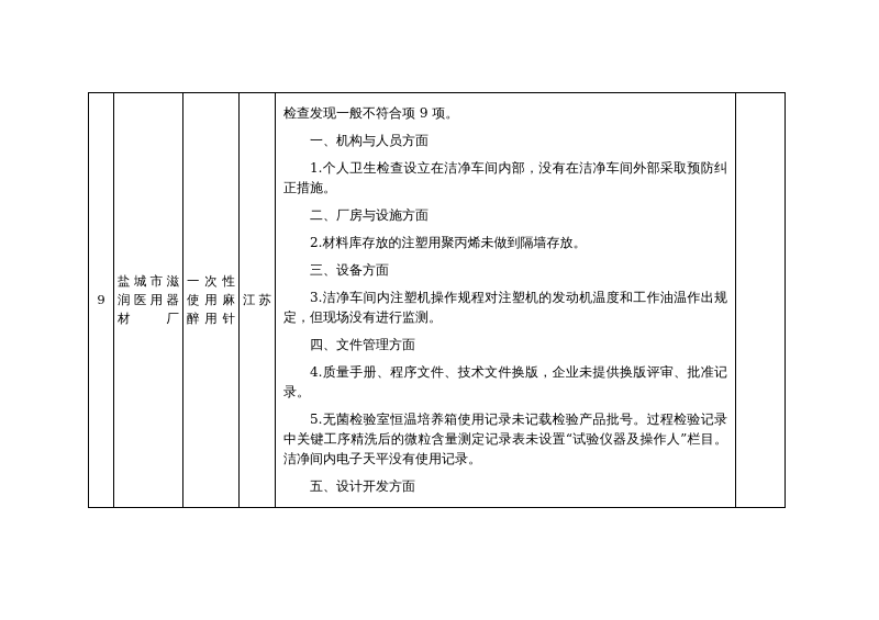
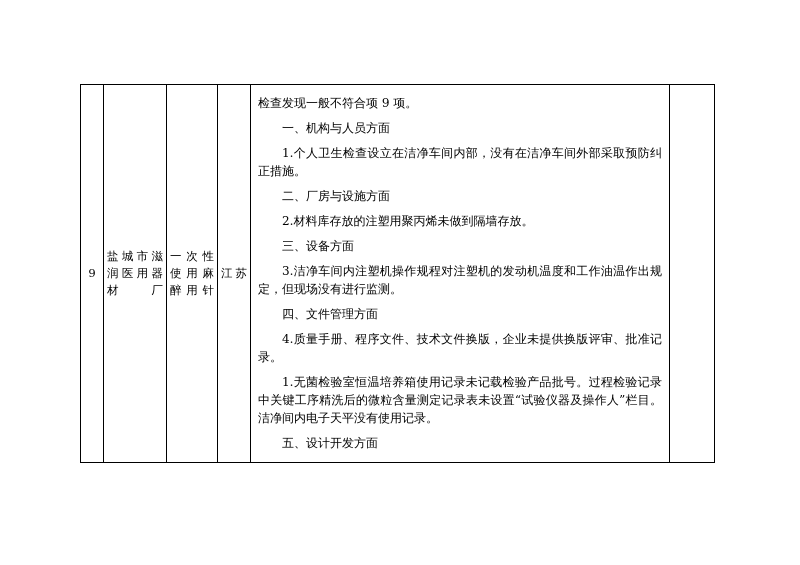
- 9	盐城市滋润医用器材厂	一次性使用麻醉用针	江苏	检查发现一般不符合项 9 项。 一、机构与人员方面 1.个人卫生检查设立在洁净车间内部，没有在洁净车间外部采取预防纠正措施。 二、厂房与设施方面 2.材料库存放的注塑用聚丙烯未做到隔墙存放。 三、设备方面 3.洁净车间内注塑机操作规程对注塑机的发动机温度和工作油温作出规定，但现场没有进行监测。 四、文件管理方面 4.质量手册、程序文件、技术文件换版，企业未提供换版评审、批准记录。 5.无菌检验室恒温培养箱使用记录未记载检验产品批号。过程检验记录中关键工序精洗后的微粒含量测定记录表未设置“试验仪器及操作人”栏目。洁净间内电子天平没有使用记录。 五、设计开发方面
+ 9	盐城市滋润医用器材厂	一次性使用麻醉用针	江苏	检查发现一般不符合项 9 项。 一、机构与人员方面 1.个人卫生检查设立在洁净车间内部，没有在洁净车间外部采取预防纠正措施。 二、厂房与设施方面 2.材料库存放的注塑用聚丙烯未做到隔墙存放。 三、设备方面 3.洁净车间内注塑机操作规程对注塑机的发动机温度和工作油温作出规定，但现场没有进行监测。 四、文件管理方面 4.质量手册、程序文件、技术文件换版，企业未提供换版评审、批准记录。 1.无菌检验室恒温培养箱使用记录未记载检验产品批号。过程检验记录中关键工序精洗后的微粒含量测定记录表未设置“试验仪器及操作人”栏目。洁净间内电子天平没有使用记录。 五、设计开发方面
